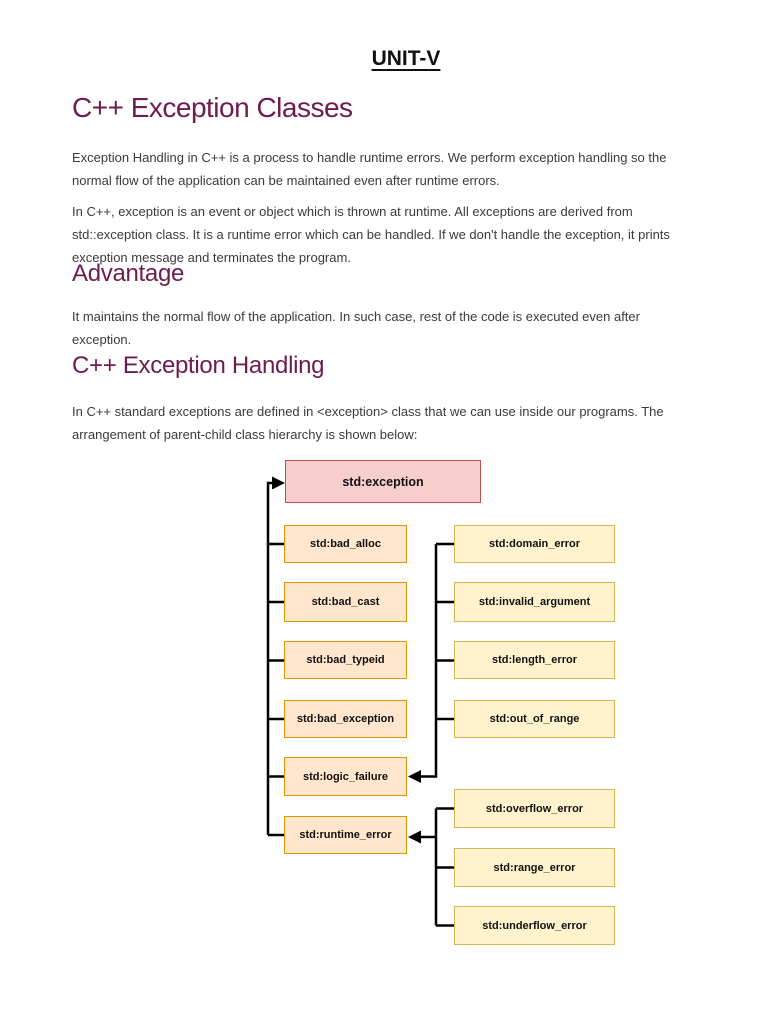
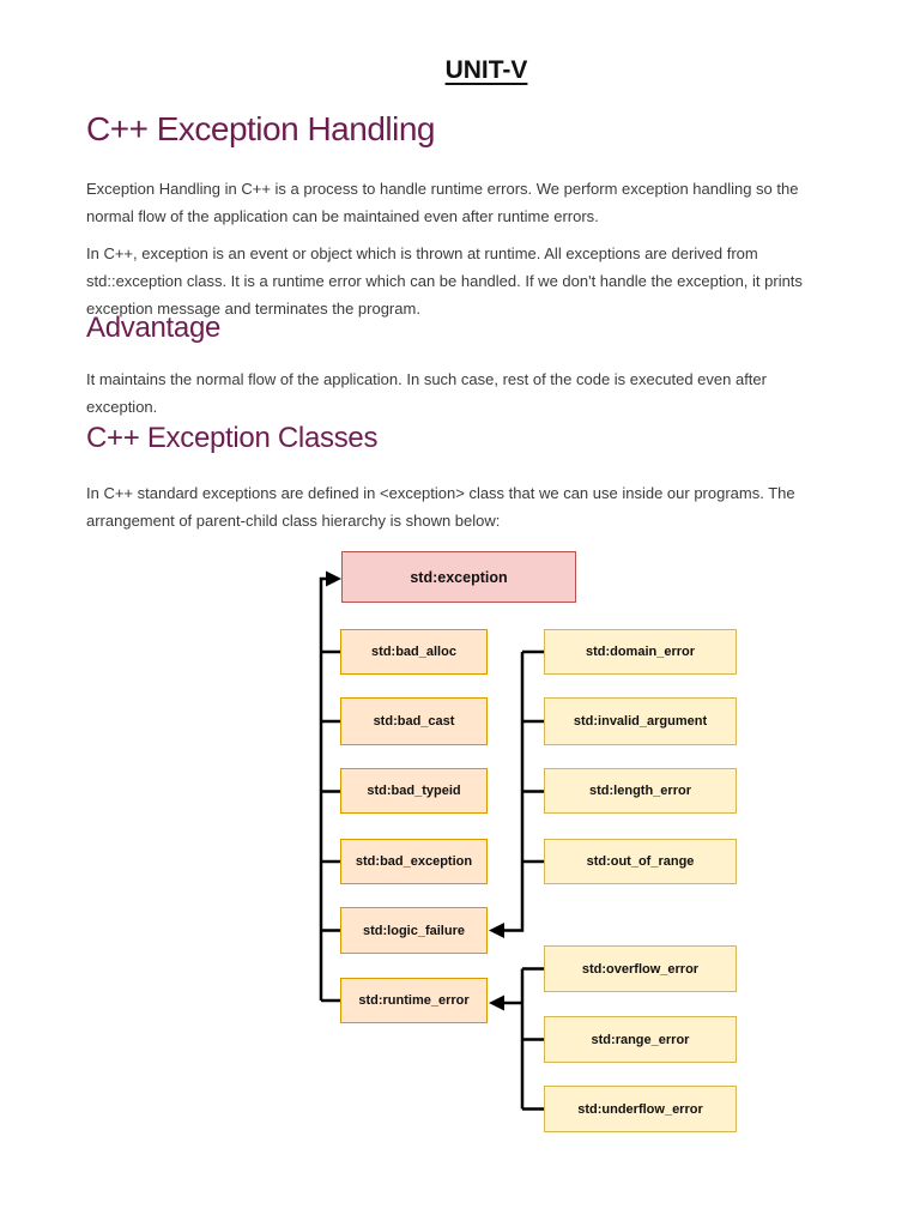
  UNIT-V
- C++ Exception Classes
+ C++ Exception Handling
  Exception Handling in C++ is a process to handle runtime errors. We perform exception handling so the
  normal flow of the application can be maintained even after runtime errors.
  In C++, exception is an event or object which is thrown at runtime. All exceptions are derived from
  std::exception class. It is a runtime error which can be handled. If we don't handle the exception, it prints
  exception message and terminates the program.
  Advantage
  It maintains the normal flow of the application. In such case, rest of the code is executed even after
  exception.
- C++ Exception Handling
+ C++ Exception Classes
  In C++ standard exceptions are defined in <exception> class that we can use inside our programs. The
  arrangement of parent-child class hierarchy is shown below:
  std:exception
  std:bad_alloc
  std:bad_cast
  std:bad_typeid
  std:bad_exception
  std:logic_failure
  std:runtime_error
  std:domain_error
  std:invalid_argument
  std:length_error
  std:out_of_range
  std:overflow_error
  std:range_error
  std:underflow_error
